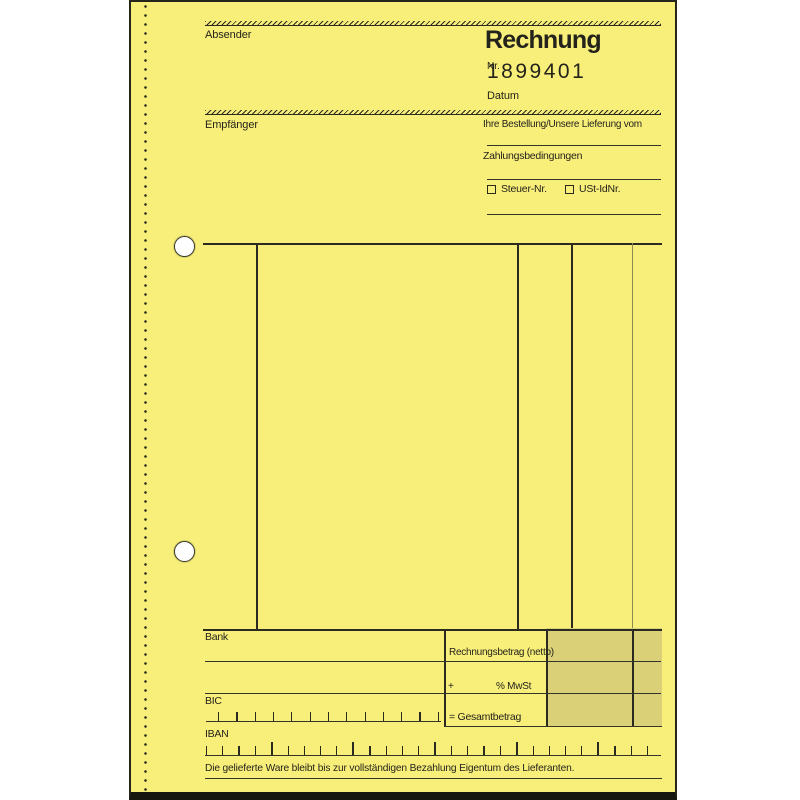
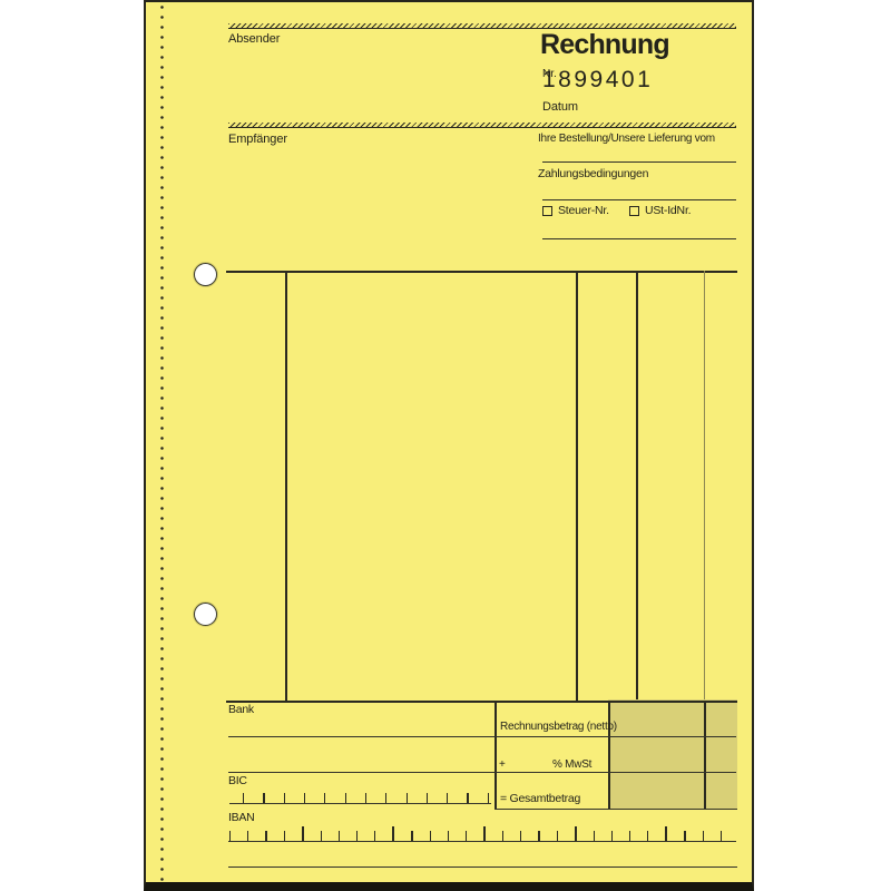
  Absender
  Rechnung
  Nr.
  1899401
  Datum
  Empfänger
  Ihre Bestellung/Unsere Lieferung vom
  Zahlungsbedingungen
  Steuer-Nr.
  USt-IdNr.
  Bank
  Rechnungsbetrag (netto)
  +
  % MwSt
  = Gesamtbetrag
  BIC
  IBAN
- Die gelieferte Ware bleibt bis zur vollständigen Bezahlung Eigentum des Lieferanten.
